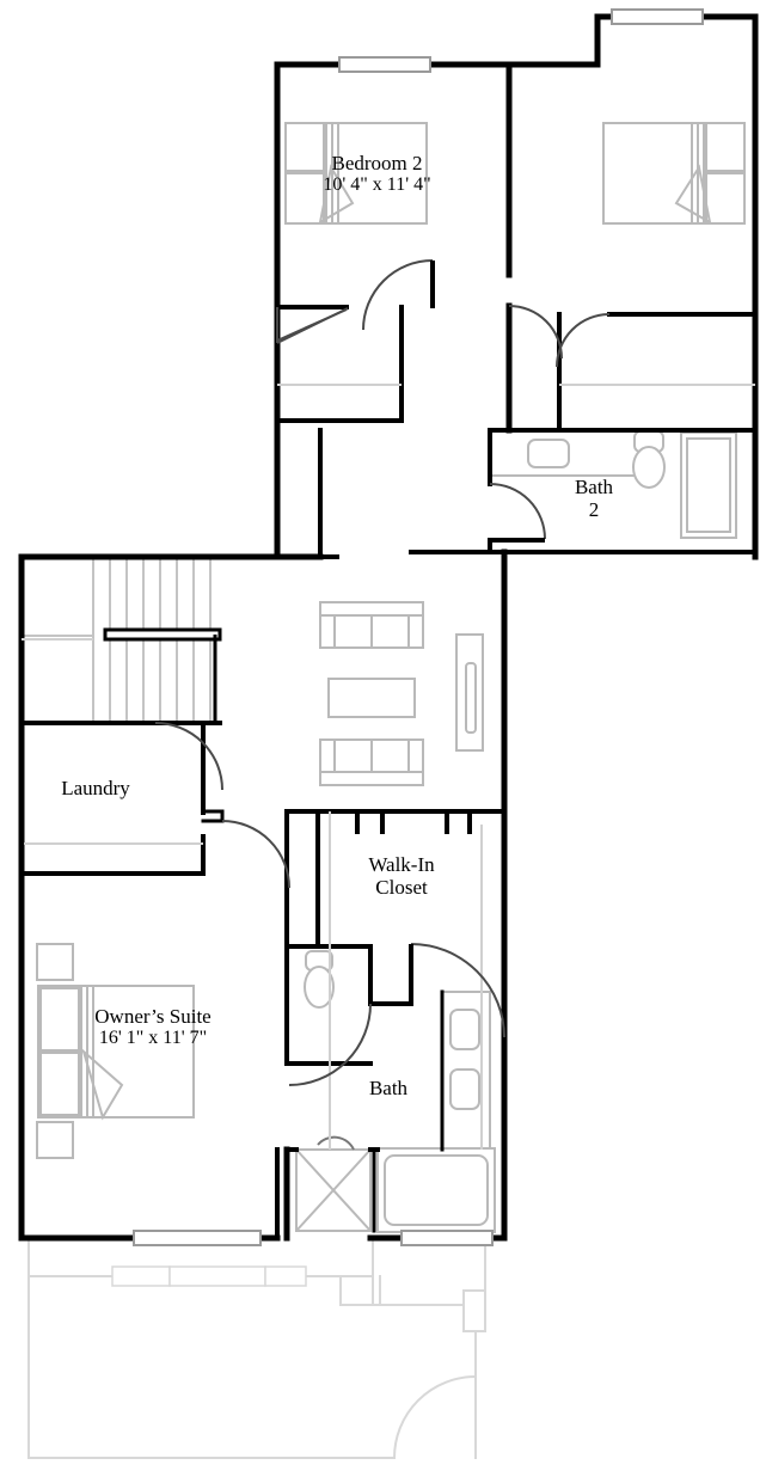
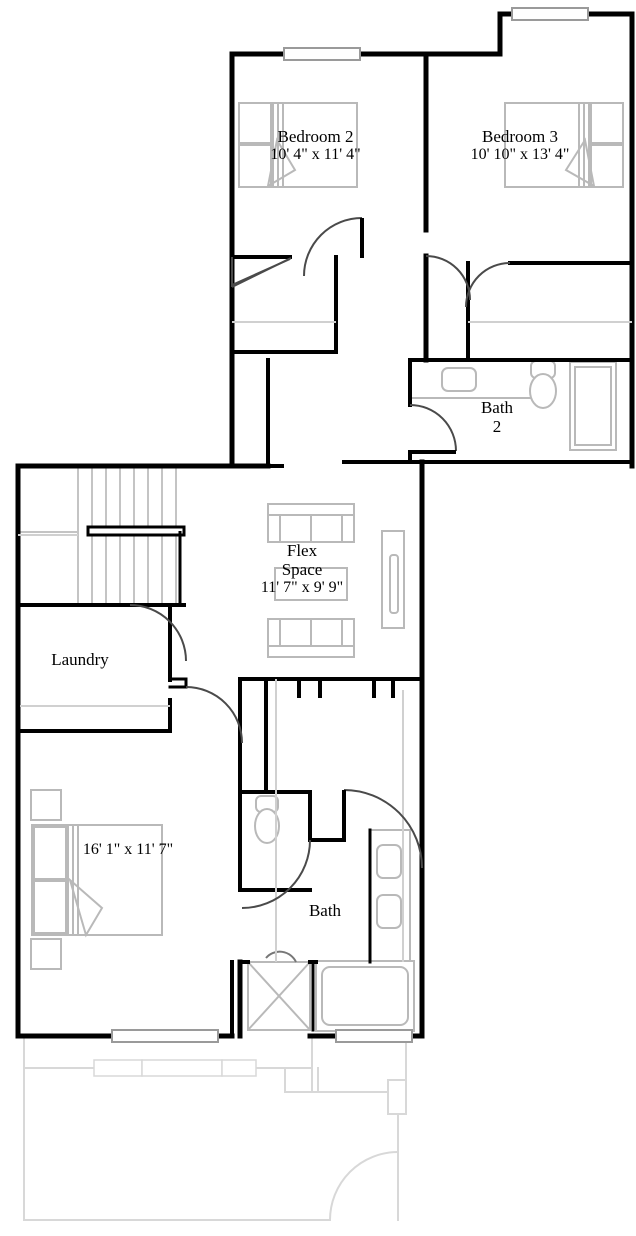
  Bedroom 2
  10' 4" x 11' 4"
+ Bedroom 3
+ 10' 10" x 13' 4"
  Bath
  2
+ Flex
+ Space
+ 11' 7" x 9' 9"
  Laundry
- Walk-In
- Closet
- Owner’s Suite
  16' 1" x 11' 7"
  Bath
